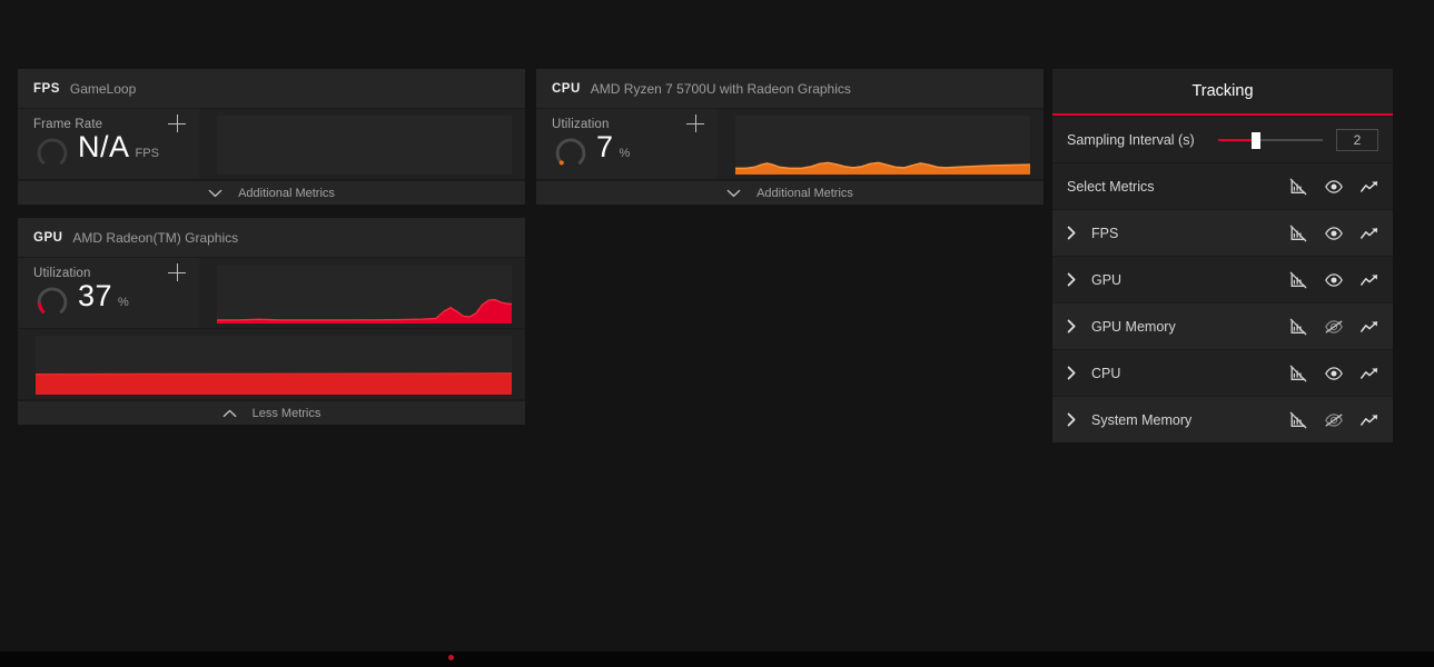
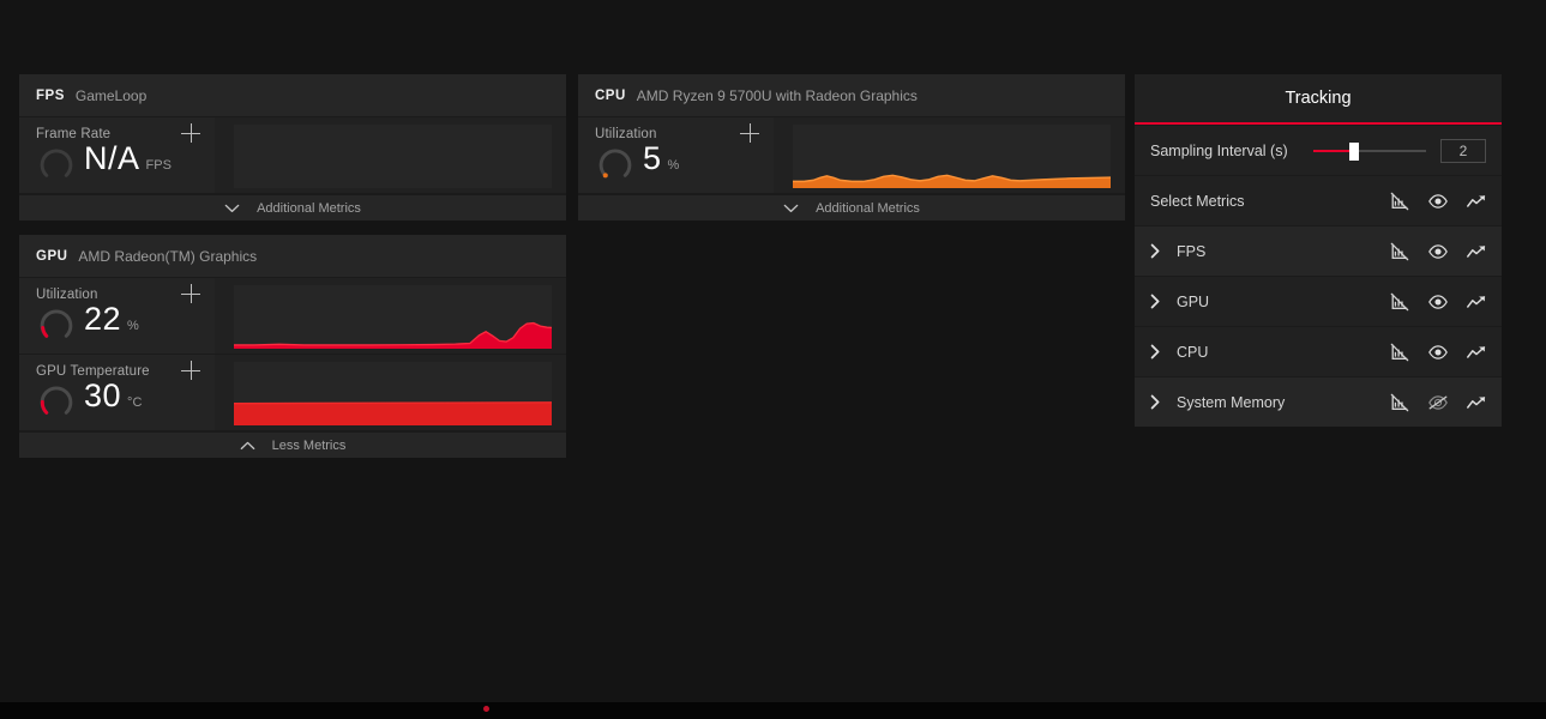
  FPS
  GameLoop
  Frame Rate
  N/A
  FPS
  Additional Metrics
  GPU
  AMD Radeon(TM) Graphics
  Utilization
- 37
+ 22
  %
+ GPU Temperature
+ 30
+ °C
  Less Metrics
  CPU
- AMD Ryzen 7 5700U with Radeon Graphics
+ AMD Ryzen 9 5700U with Radeon Graphics
  Utilization
- 7
+ 5
  %
  Additional Metrics
  Tracking
  Sampling Interval (s)
  2
  Select Metrics
  FPS
  GPU
- GPU Memory
  CPU
  System Memory
